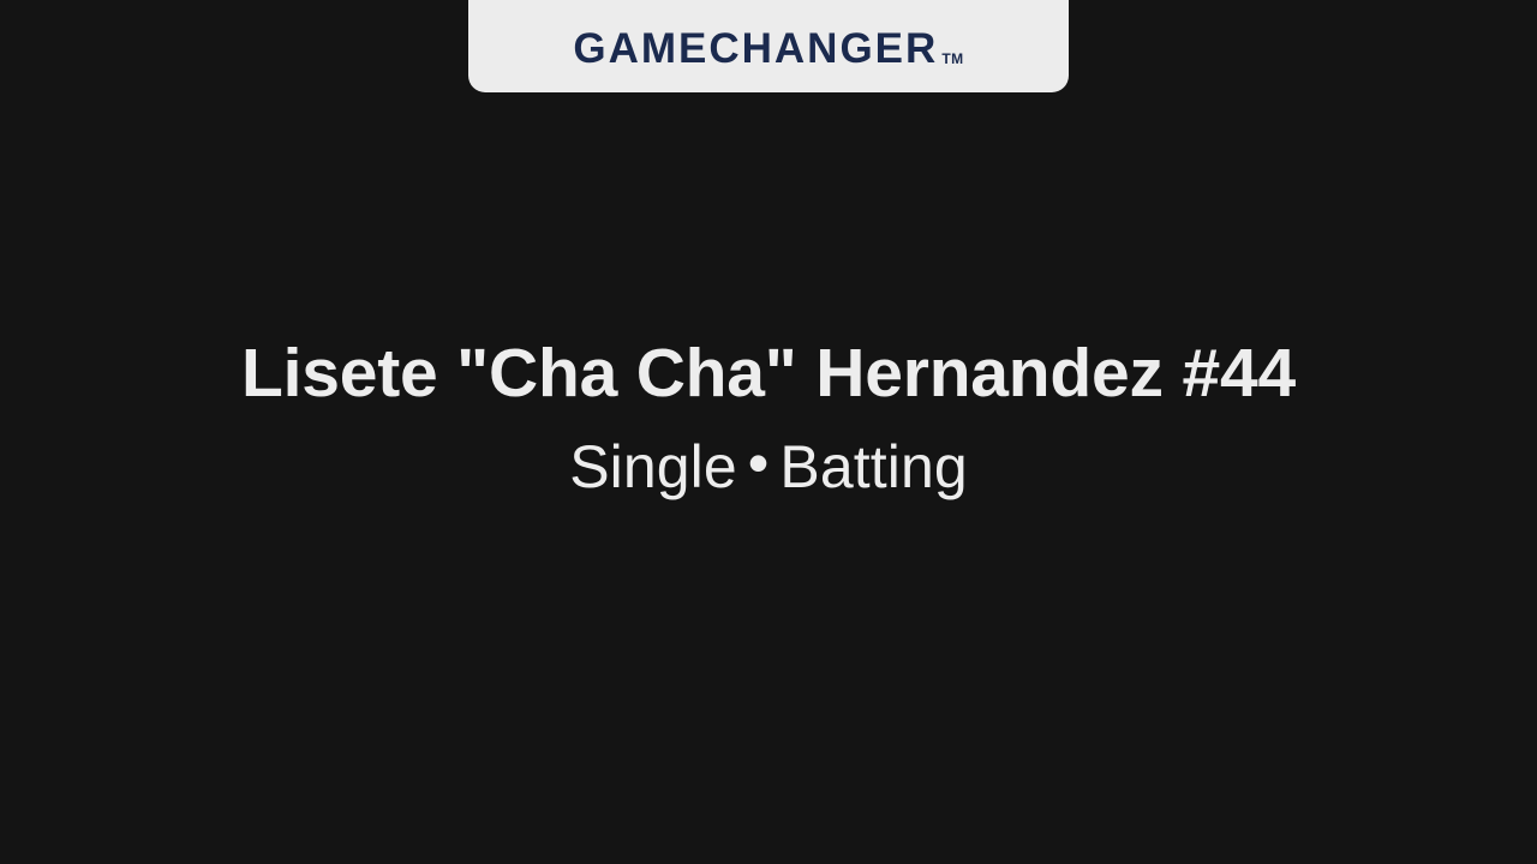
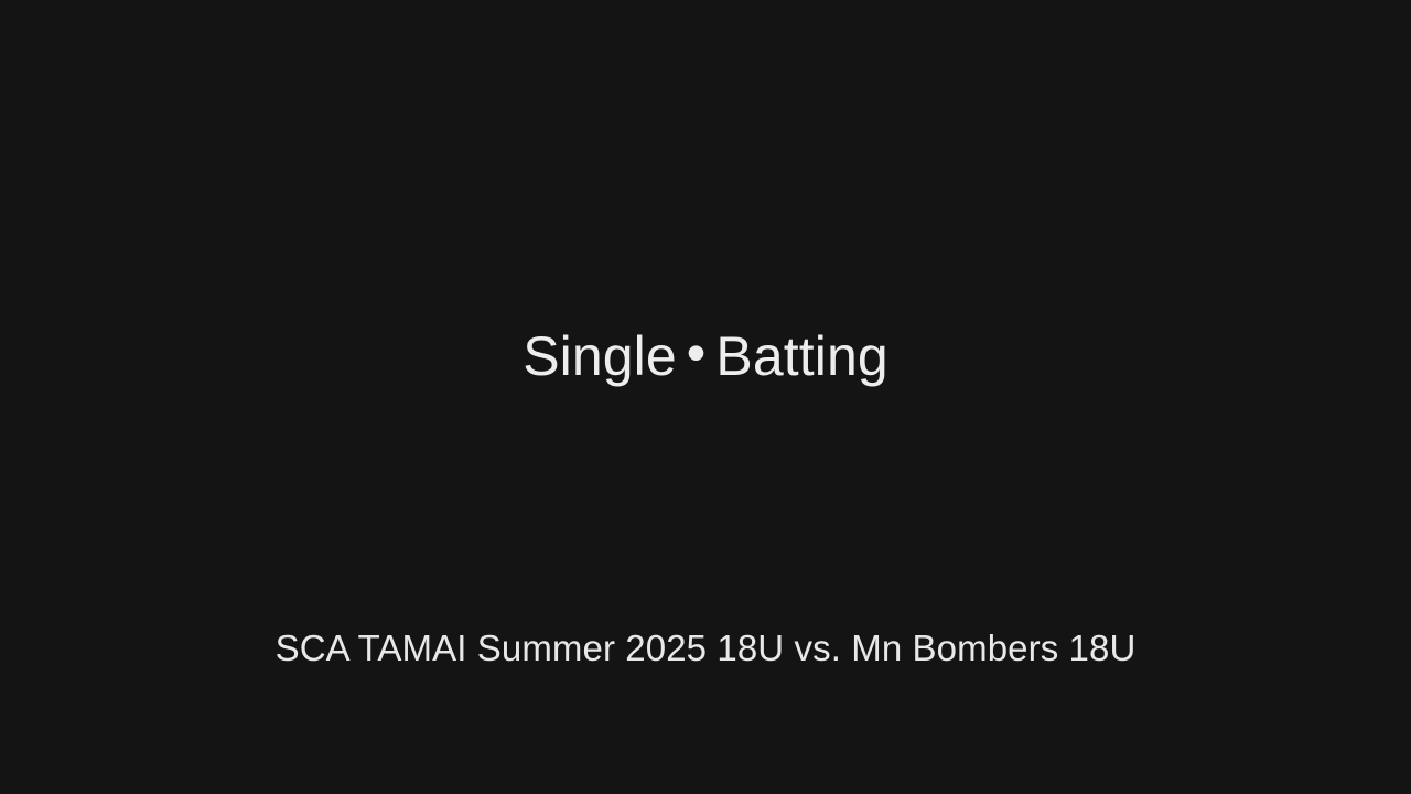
- GAMECHANGER
- TM
- Lisete "Cha Cha" Hernandez #44
  Single • Batting
+ SCA TAMAI Summer 2025 18U vs. Mn Bombers 18U
